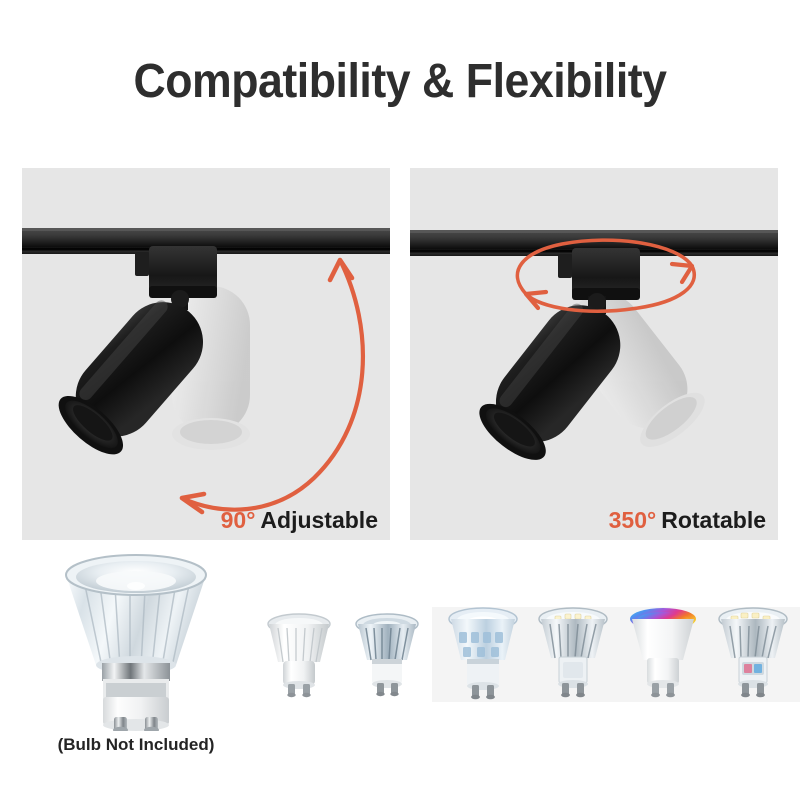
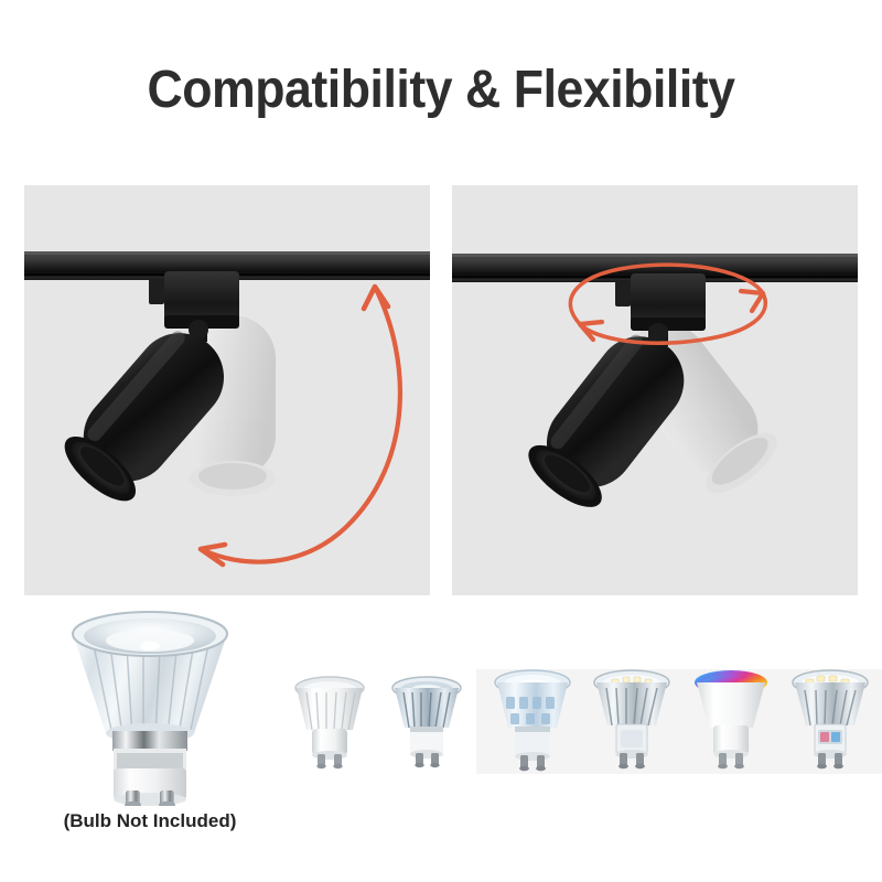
  Compatibility & Flexibility
- 90° Adjustable
- 350° Rotatable
  (Bulb Not Included)
